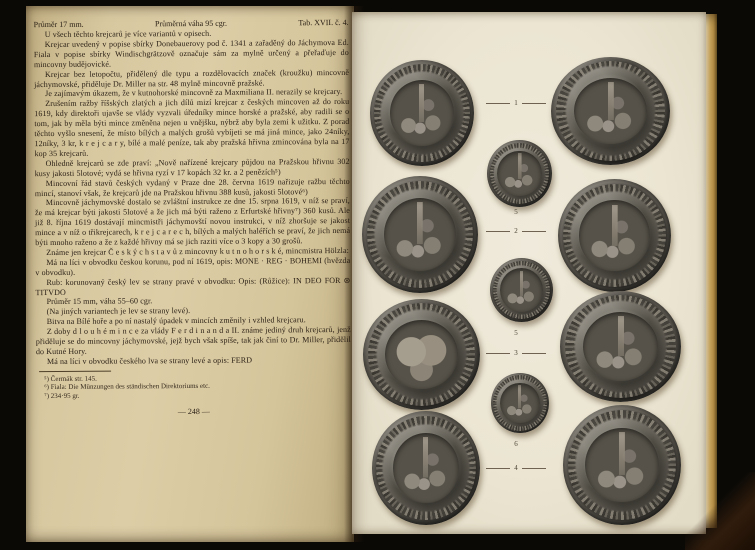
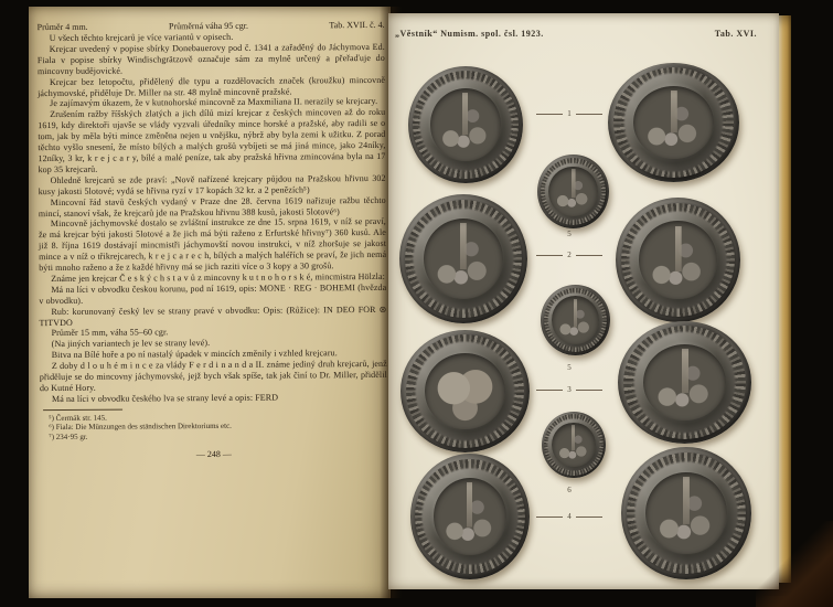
- Průměr 17 mm.
+ Průměr 4 mm.
  Průměrná váha 95 cgr.
  Tab. XVII. č.
  U všech těchto krejcarů je více variantů v opisech.
  Krejcar uvedený v popise sbírky Donebauerovy pod č. 1341 a zařaděný do Jáchymova E Fiala v popise sbírky Windischgrätzově označuje sám za mylně určený a přeřaďuje d mincovny budějovické.
  Krejcar bez letopočtu, přidělený dle typu a rozdělovacích značek (kroužku) mincov jáchymovské, přiděluje Dr. Miller na str. 48 mylně mincovně pražské.
  Je zajímavým úkazem, že v kutnohorské mincovně za Maxmiliana II. nerazily se krejcary.
  Zrušením ražby říšských zlatých a jich dílů mizí krejcar z českých mincoven až do ro 1619, kdy direktoři ujavše se vlády vyzvali úředníky mince horské a pražské, aby radili se tom, jak by měla býti mince změněna nejen u vnějšku, nýbrž aby byla zemi k užitku. Z por těchto vyšlo snesení, že místo bílých a malých grošů vybíjeti se má jiná mince, jako 24ník 12níky, 3 kr, k r e j c a r y, bílé a malé peníze, tak aby pražská hřivna zmincována byla na kop 35 krejcarů.
  Ohledně krejcarů se zde praví: „Nově nařízené krejcary půjdou na Pražskou hřivnu 3 kusy jakosti 5lotové; vydá se hřivna ryzí v 17 kopách 32 kr. a 2 penězích⁵)
  Mincovní řád stavů českých vydaný v Praze dne 28. června 1619 nařizuje ražbu těch mincí, stanoví však, že krejcarů jde na Pražskou hřivnu 388 kusů, jakosti 5lotové⁶)
  Mincovně jáchymovské dostalo se zvláštní instrukce ze dne 15. srpna 1619, v níž se pra že má krejcar býti jakosti 5lotové a že jich má býti raženo z Erfurtské hřivny⁷) 360 kusů. A již 8. října 1619 dostávají mincmistři jáchymovští novou instrukci, v níž zhoršuje se jako mince a v níž o třikrejcarech, k r e j c a r e c h, bílých a malých haléřích se praví, že jich ne býti mnoho raženo a že z každé hřivny má se jich raziti více o 3 kopy a 30 grošů.
  Známe jen krejcar Č e s k ý c h s t a v ů z mincovny k u t n o h o r s k é, mincmistra Hölzl
  Má na líci v obvodku českou korunu, pod ní 1619, opis: MONE · REG · BOHEMI (hvěz v obvodku).
  Rub: korunovaný český lev se strany pravé v obvodku: Opis: (Růžice): IN DEO FOR TITVDO
  Průměr 15 mm, váha 55–60 cgr.
  (Na jiných variantech je lev se strany levé).
  Bitva na Bílé hoře a po ní nastalý úpadek v mincích změnily i vzhled krejcaru.
  Z doby d l o u h é m i n c e za vlády F e r d i n a n d a II. známe jediný druh krejcarů, je přiděluje se do mincovny jáchymovské, jejž bych však spíše, tak jak činí to Dr. Miller, přidě do Kutné Hory.
  Má na líci v obvodku českého lva se strany levé a opis: FERD
  ⁵) Čermák str. 145.
  ⁶) Fiala: Die Münzungen des ständischen Direktoriums etc.
  ⁷) 234·95 gr.
  — 248 —
+ „Věstník“ Numism. spol. čsl. 1923.
+ Tab. XVI.
  1
  5
  2
  5
  3
  6
  4
